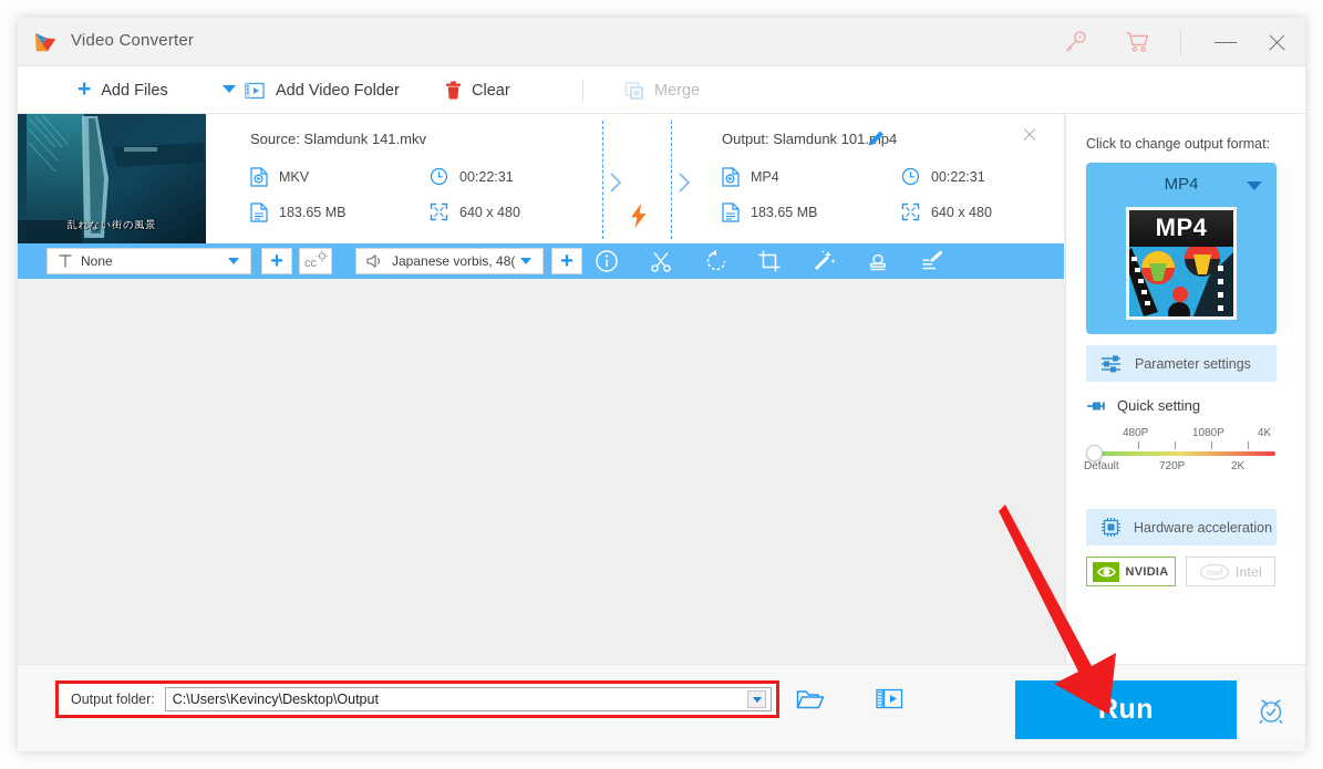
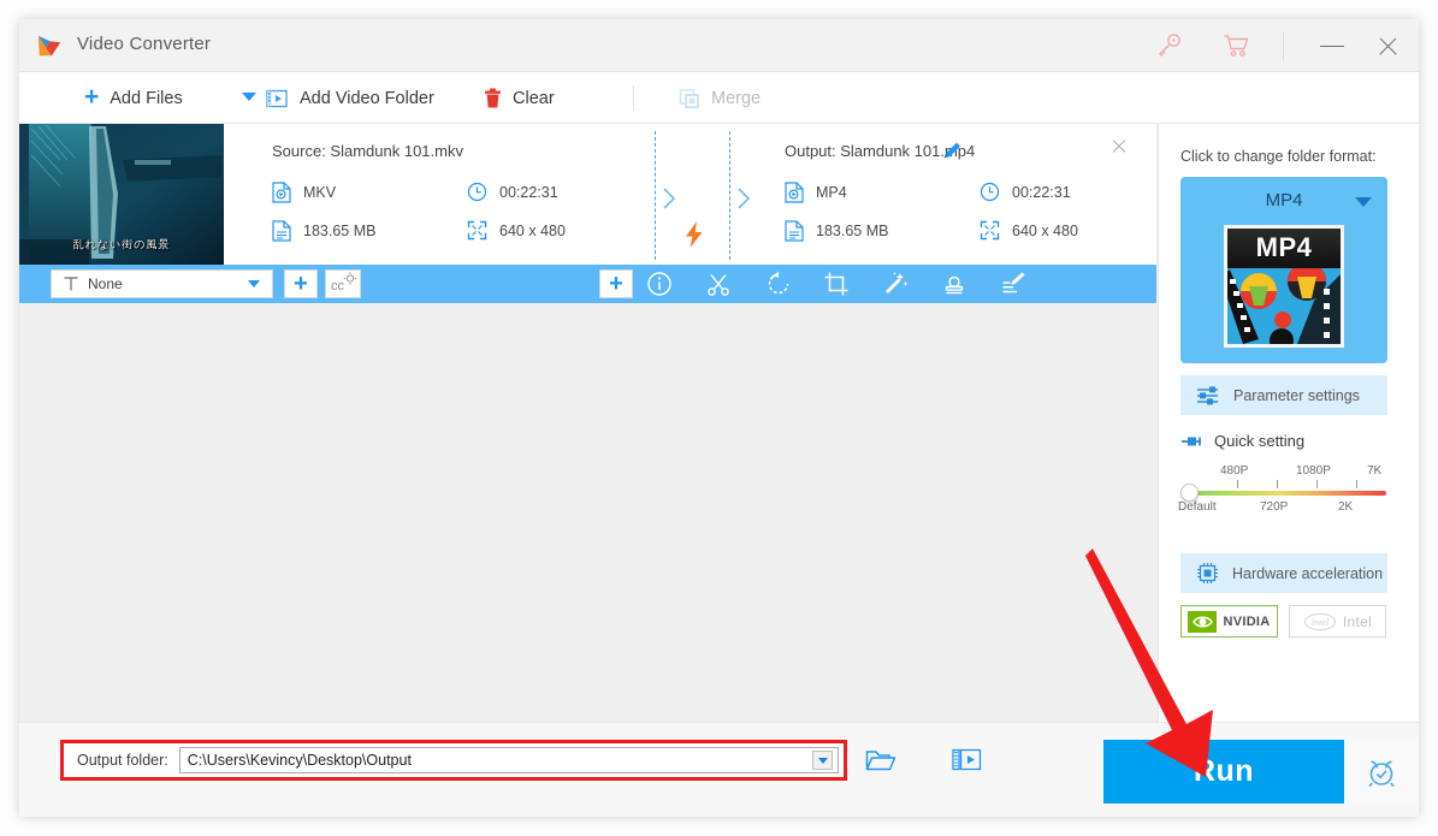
  Video Converter
  +
  Add Files
  Add Video Folder
  Clear
  Merge
  乱れない街の風景
- Source: Slamdunk 141.mkv
+ Source: Slamdunk 101.mkv
  Output: Slamdunk 101.p4
  MKV
  00:22:31
  183.65 MB
  640 x 480
  MP4
  00:22:31
  183.65 MB
  640 x 480
  None
  +
  cc
- Japanese vorbis, 48(
  +
- Click to change output format:
+ Click to change folder format:
  MP4
  MP4
  Parameter settings
  Quick setting
  480P
  1080P
- 4K
+ 7K
  Default
  720P
  2K
  Hardware acceleration
  NVIDIA
  intel
  Intel
  Output folder:
  C:\Users\Kevincy\Desktop\Output
